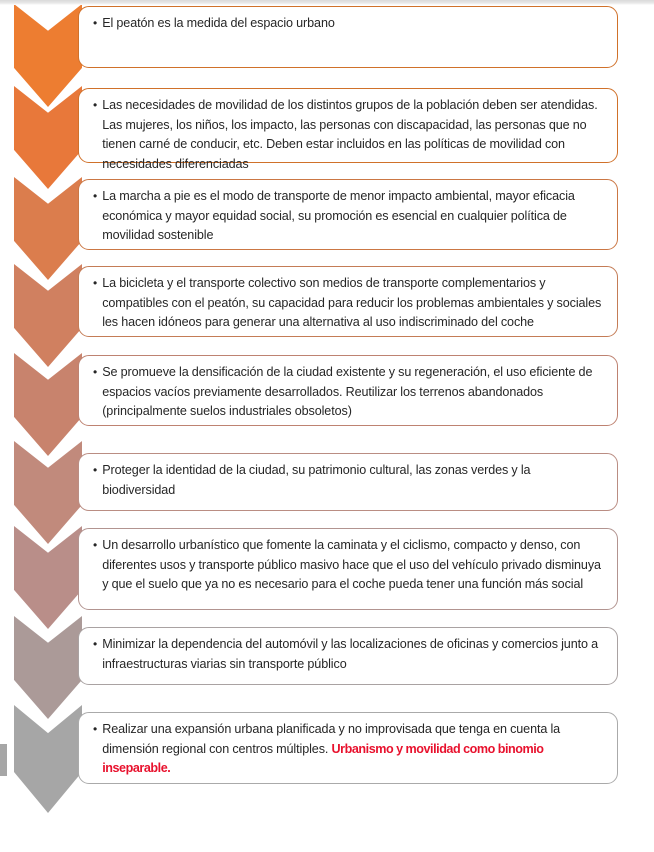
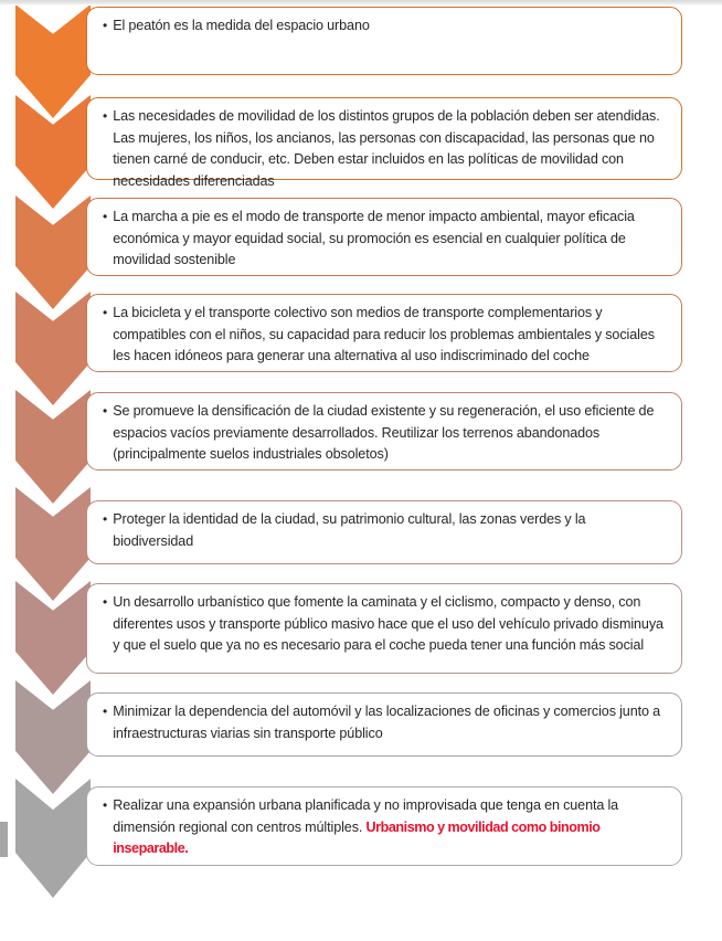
  •
  El peatón es la medida del espacio urbano
  •
- Las necesidades de movilidad de los distintos grupos de la población deben ser atendidas. Las mujeres, los niños, los impacto, las personas con discapacidad, las personas que no tienen carné de conducir, etc. Deben estar incluidos en las políticas de movilidad con necesidades diferenciadas
+ Las necesidades de movilidad de los distintos grupos de la población deben ser atendidas. Las mujeres, los niños, los ancianos, las personas con discapacidad, las personas que no tienen carné de conducir, etc. Deben estar incluidos en las políticas de movilidad con necesidades diferenciadas
  •
  La marcha a pie es el modo de transporte de menor impacto ambiental, mayor eficacia económica y mayor equidad social, su promoción es esencial en cualquier política de movilidad sostenible
  •
- La bicicleta y el transporte colectivo son medios de transporte complementarios y compatibles con el peatón, su capacidad para reducir los problemas ambientales y sociales les hacen idóneos para generar una alternativa al uso indiscriminado del coche
+ La bicicleta y el transporte colectivo son medios de transporte complementarios y compatibles con el niños, su capacidad para reducir los problemas ambientales y sociales les hacen idóneos para generar una alternativa al uso indiscriminado del coche
  •
  Se promueve la densificación de la ciudad existente y su regeneración, el uso eficiente de espacios vacíos previamente desarrollados. Reutilizar los terrenos abandonados (principalmente suelos industriales obsoletos)
  •
  Proteger la identidad de la ciudad, su patrimonio cultural, las zonas verdes y la biodiversidad
  •
  Un desarrollo urbanístico que fomente la caminata y el ciclismo, compacto y denso, con diferentes usos y transporte público masivo hace que el uso del vehículo privado disminuya y que el suelo que ya no es necesario para el coche pueda tener una función más social
  •
  Minimizar la dependencia del automóvil y las localizaciones de oficinas y comercios junto a infraestructuras viarias sin transporte público
  •
  Realizar una expansión urbana planificada y no improvisada que tenga en cuenta la dimensión regional con centros múltiples. Urbanismo y movilidad como binomio inseparable.
